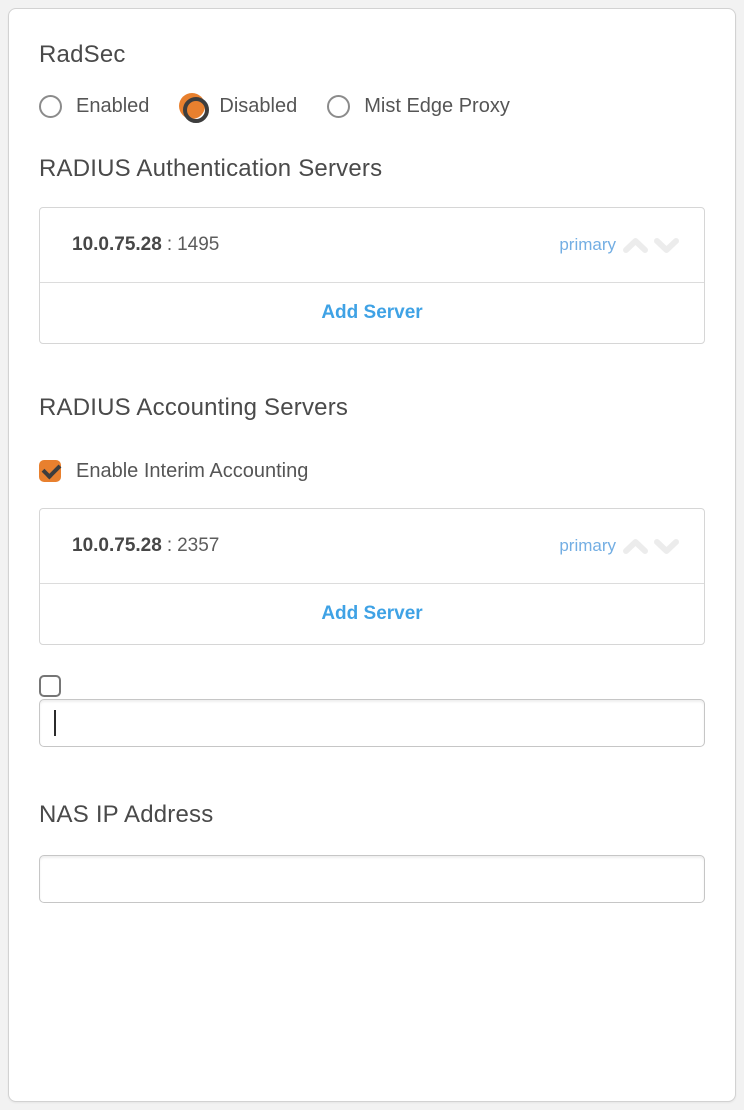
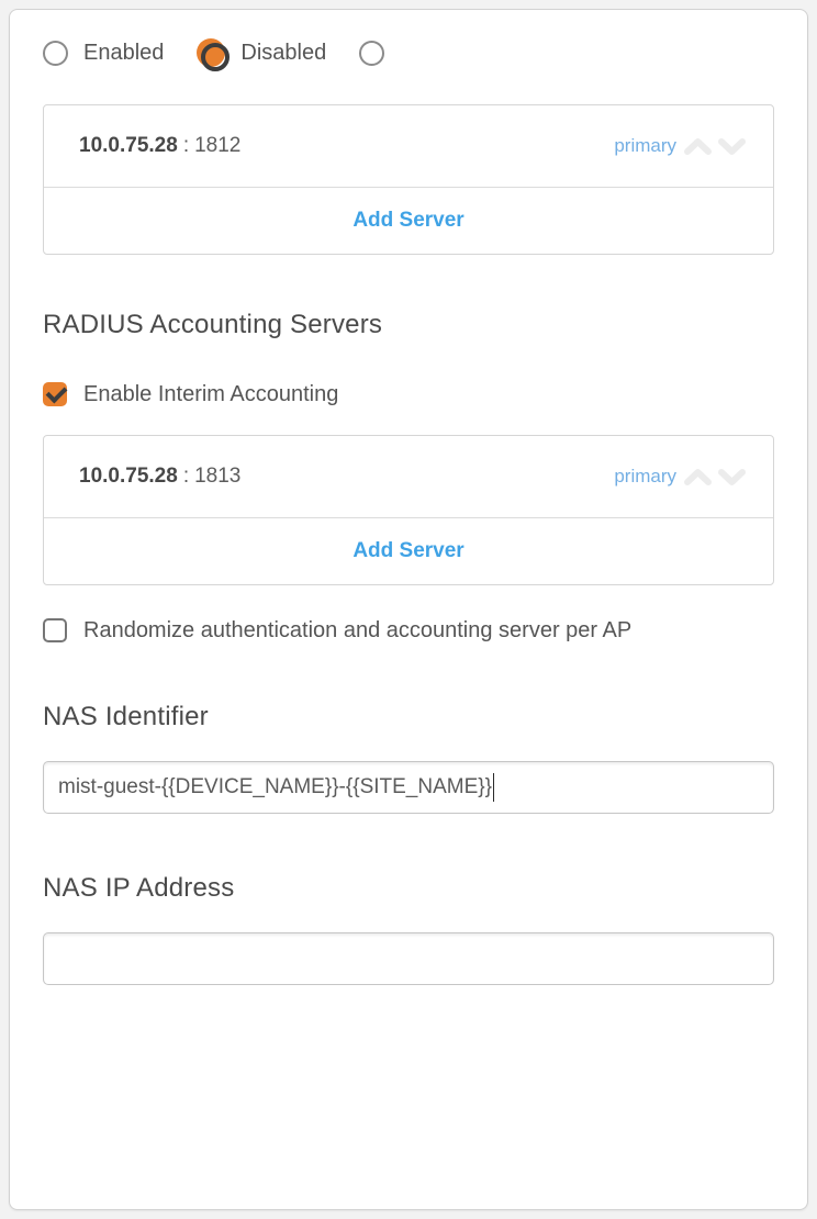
- RadSec
  Enabled
  Disabled
- Mist Edge Proxy
- RADIUS Authentication Servers
- 10.0.75.28 : 1495
+ 10.0.75.28 : 1812
  primary
  Add Server
  RADIUS Accounting Servers
  Enable Interim Accounting
- 10.0.75.28 : 2357
+ 10.0.75.28 : 1813
  primary
  Add Server
+ Randomize authentication and accounting server per AP
+ NAS Identifier
+ mist-guest-{{DEVICE_NAME}}-{{SITE_NAME}}
  NAS IP Address
